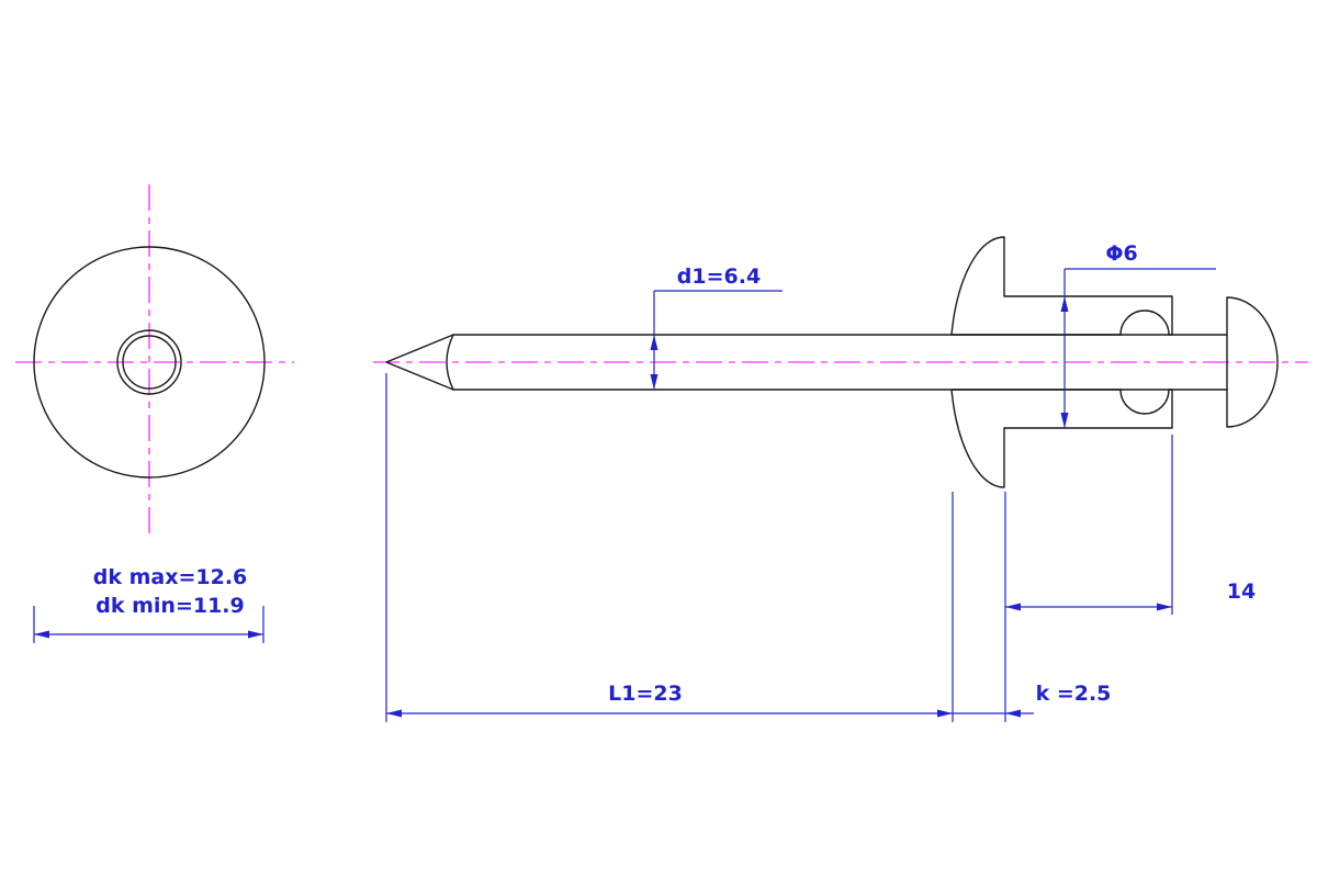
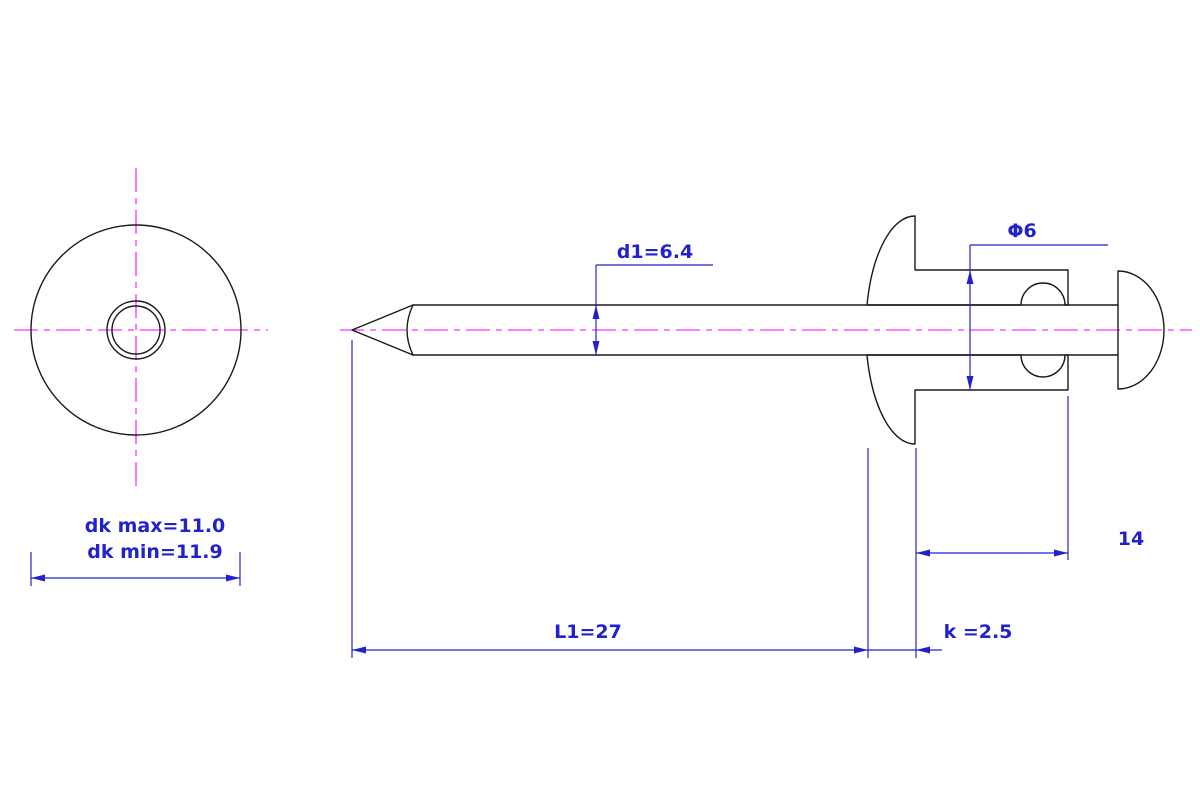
  d1=6.4
  Φ6
- dk max=12.6
+ dk max=11.0
  dk min=11.9
  14
- L1=23
+ L1=27
  k =2.5
